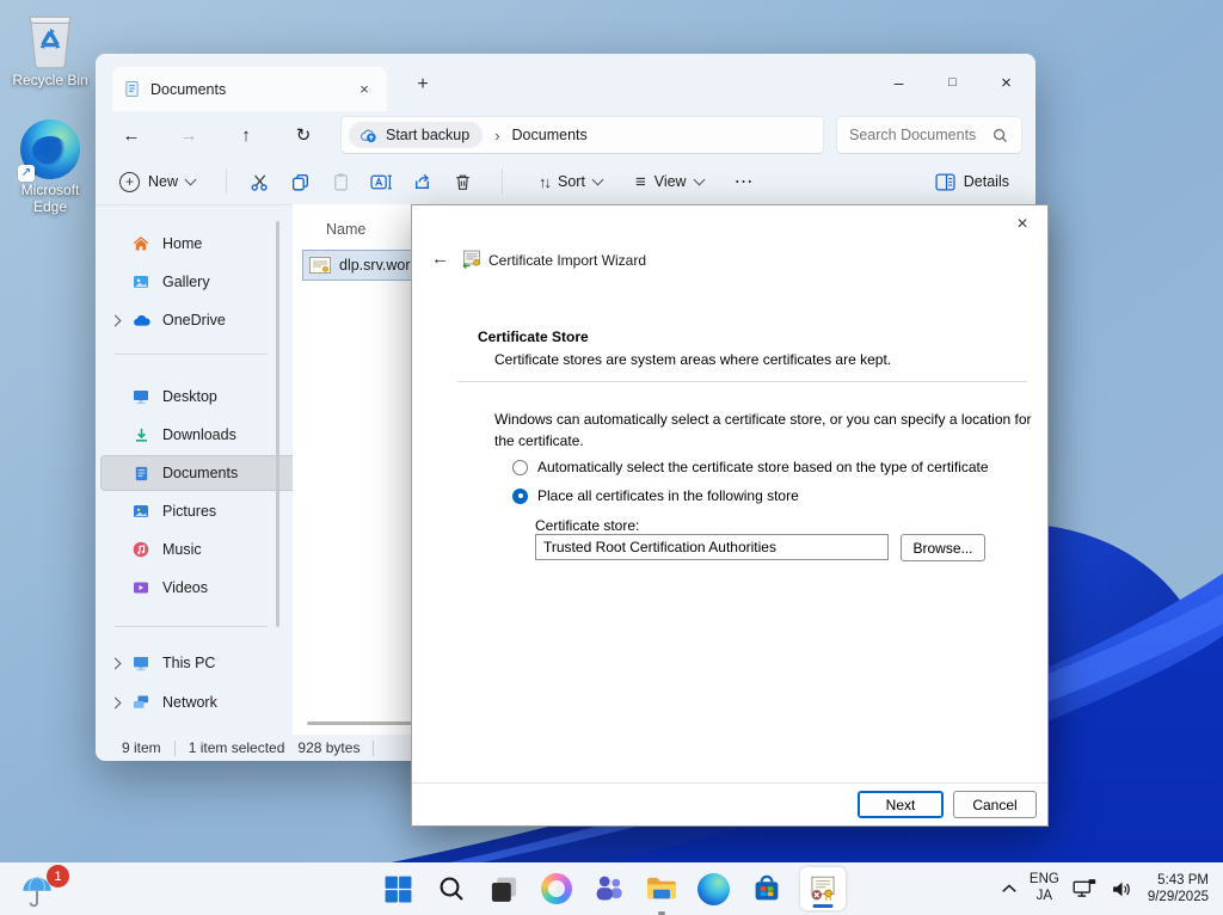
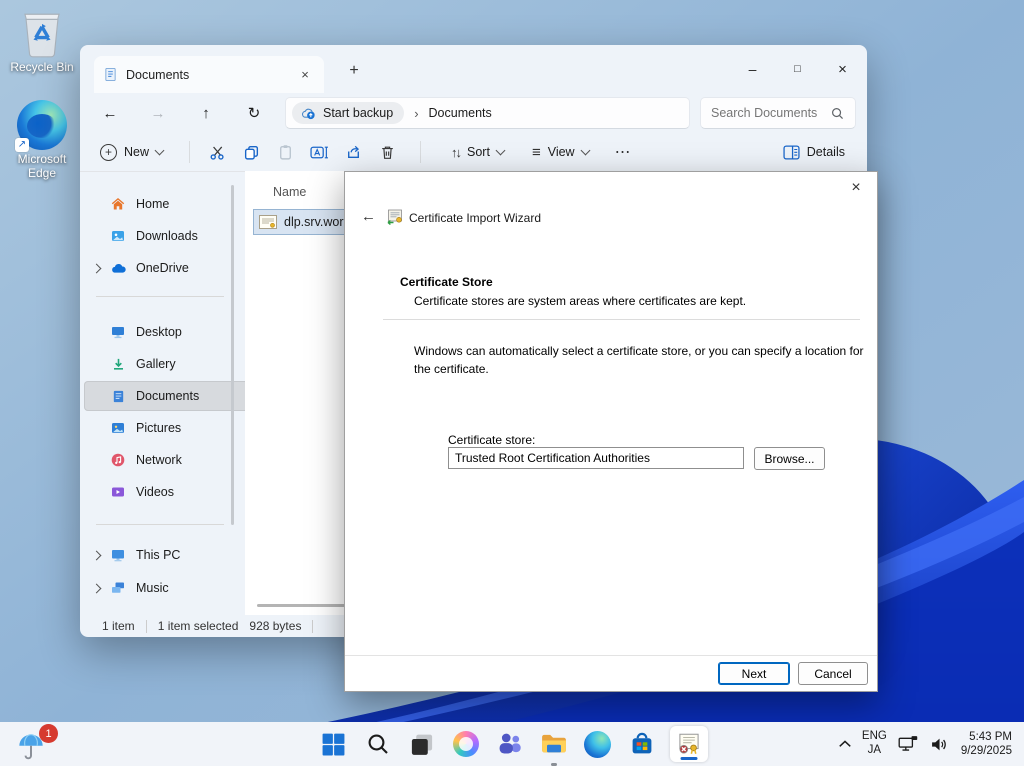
  Recycle Bin
  ↗
  Microsoft Edge
  Documents
  ×
  +
  –
  □
  ×
  ←
  →
  ↑
  ↻
  Start backup
  ›
  Documents
  Search Documents
  +
  New
  ↑↓
  Sort
  ≡
  View
  ⋯
  Details
  Home
- Gallery
+ Downloads
  OneDrive
  Desktop
- Downloads
+ Gallery
  Documents
  Pictures
- Music
+ Network
  Videos
  This PC
- Network
+ Music
  Name
  dlp.srv.wor
- 9 item
+ 1 item
  1 item selected
  928 bytes
  ×
  ←
  Certificate Import Wizard
  Certificate Store
  Certificate stores are system areas where certificates are kept.
  Windows can automatically select a certificate store, or you can specify a location for the certificate.
- Automatically select the certificate store based on the type of certificate
- Place all certificates in the following store
  Certificate store:
  Trusted Root Certification Authorities
  Browse...
  Next
  Cancel
  1
  ENG
  JA
  5:43 PM
  9/29/2025
